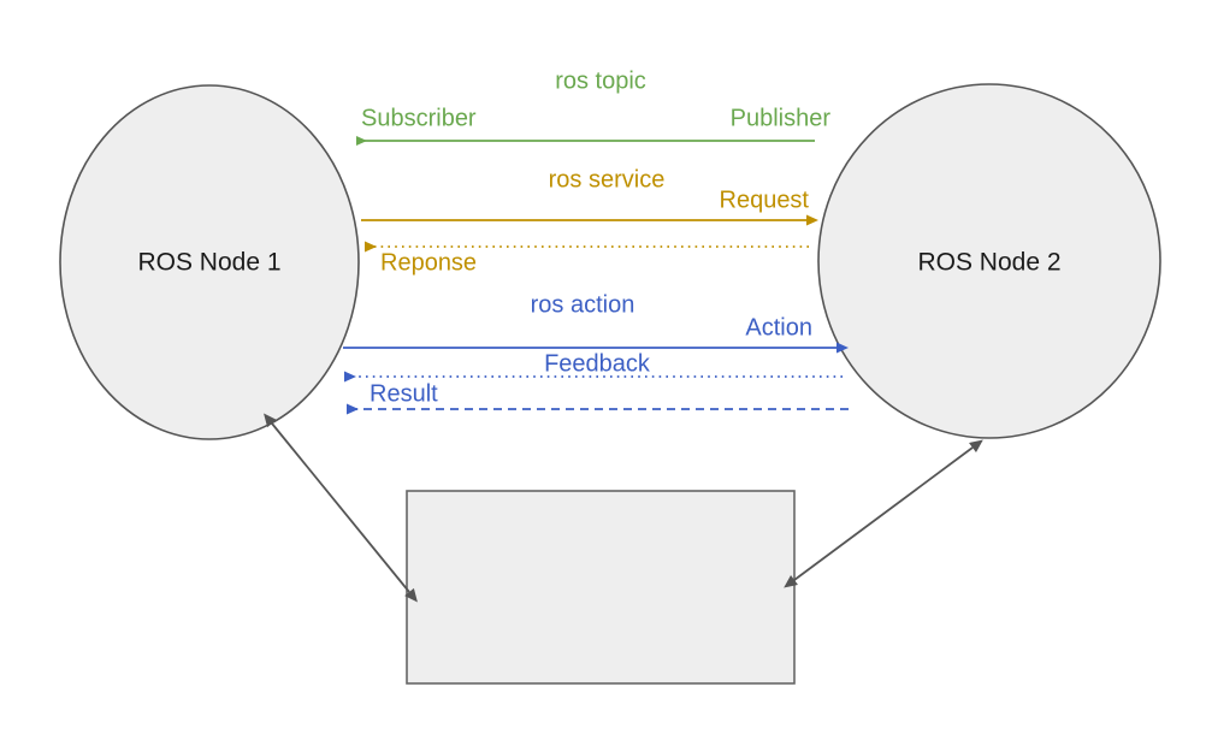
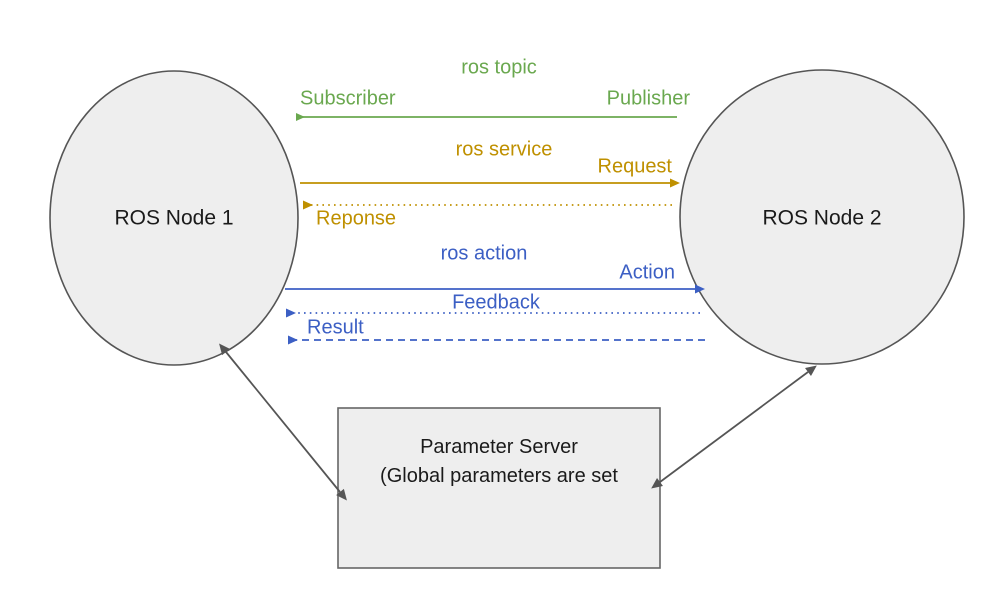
  ROS Node 1
  ROS Node 2
  ros topic
  Subscriber
  Publisher
  ros service
  Request
  Reponse
  ros action
  Action
  Feedback
  Result
+ Parameter Server
+ (Global parameters are set
